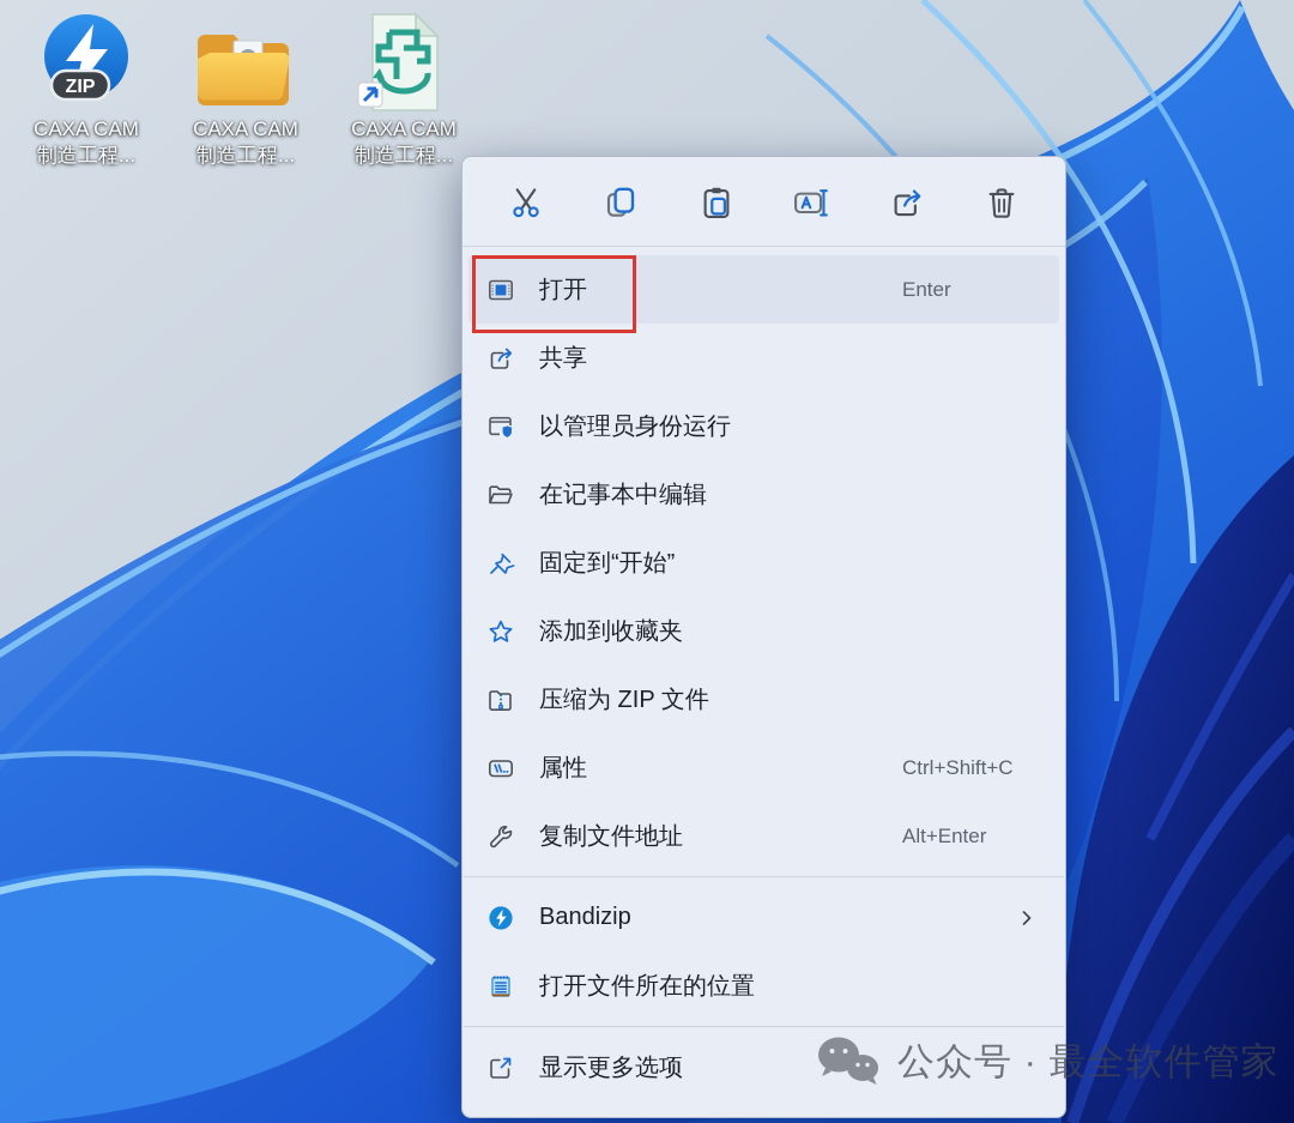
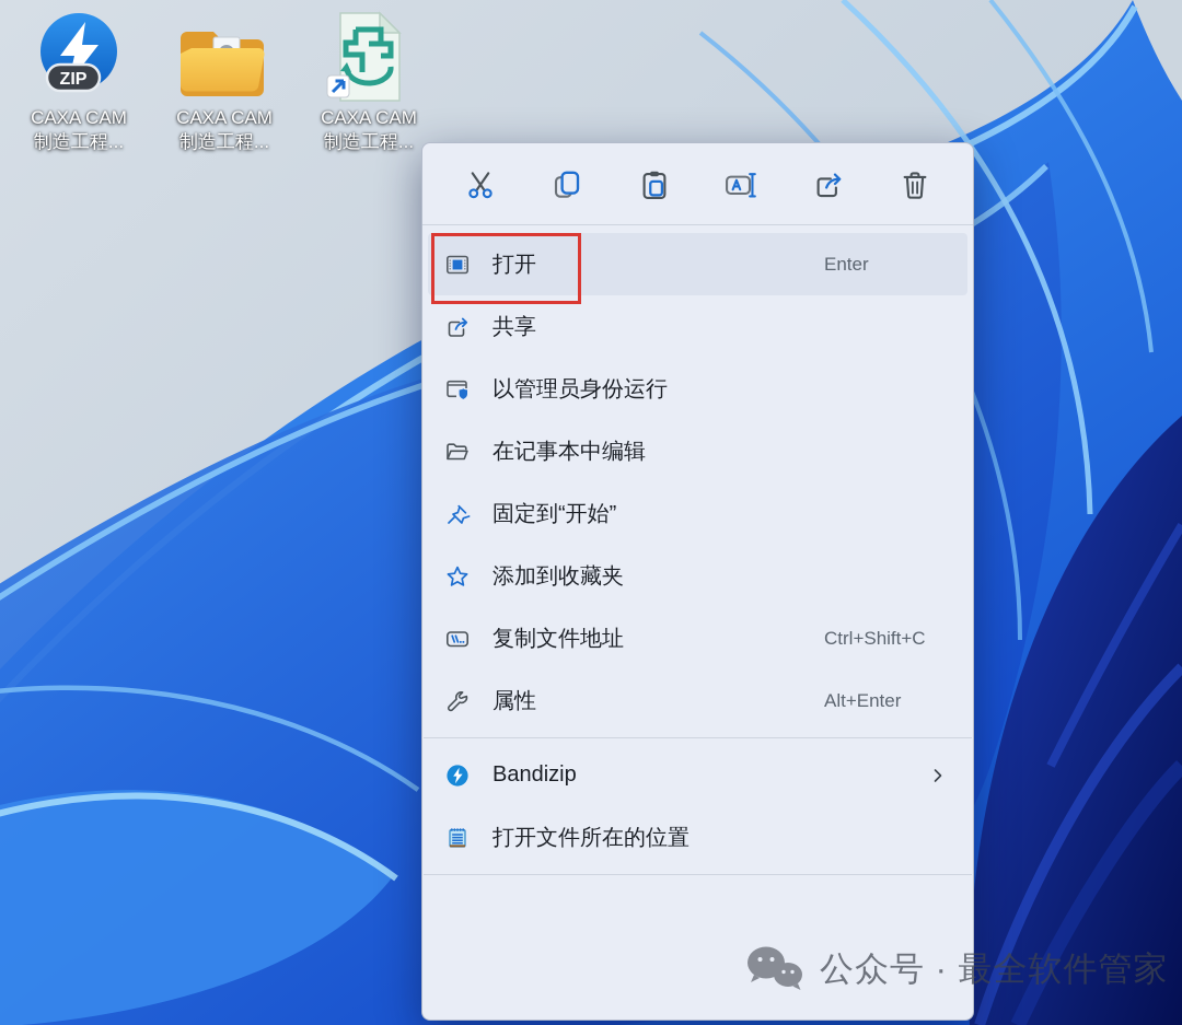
  ZIP
  CAXA CAM
  制造工程...
  CAXA CAM
  制造工程...
  CAXA CAM
  制造工程...
  打开
  Enter
  共享
  以管理员身份运行
  在记事本中编辑
  固定到“开始”
  添加到收藏夹
- 压缩为 ZIP 文件
- 属性
+ 复制文件地址
  Ctrl+Shift+C
- 复制文件地址
+ 属性
  Alt+Enter
  Bandizip
  打开文件所在的位置
- 显示更多选项
  公众号 · 最全软件管家
